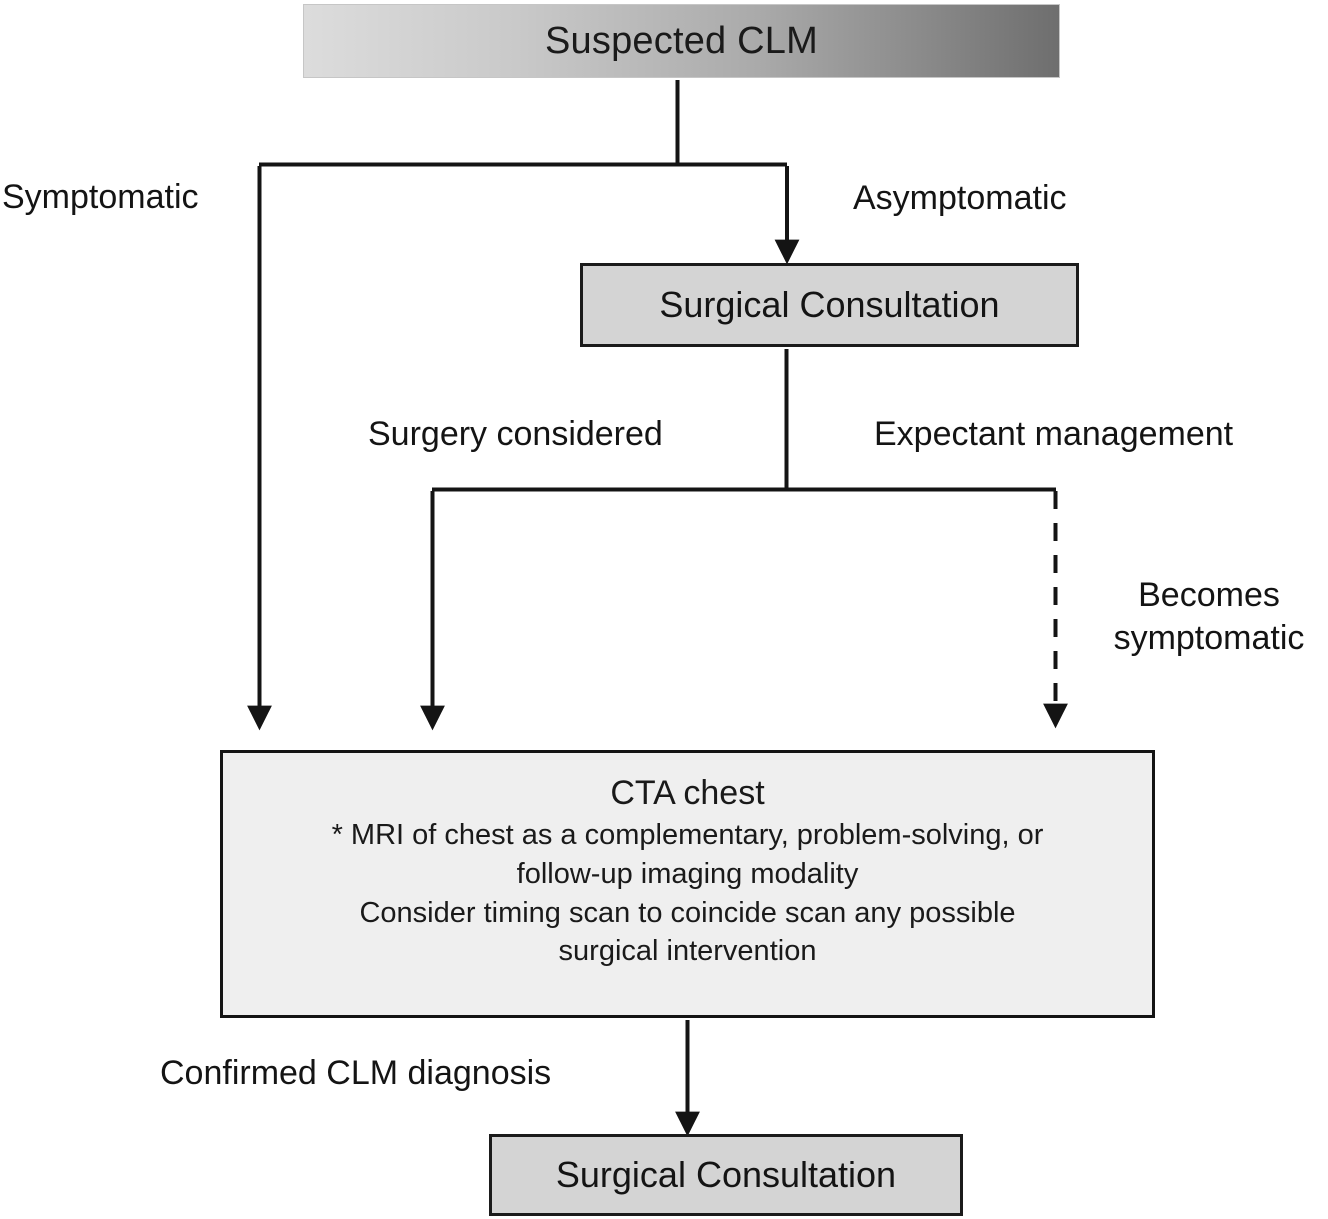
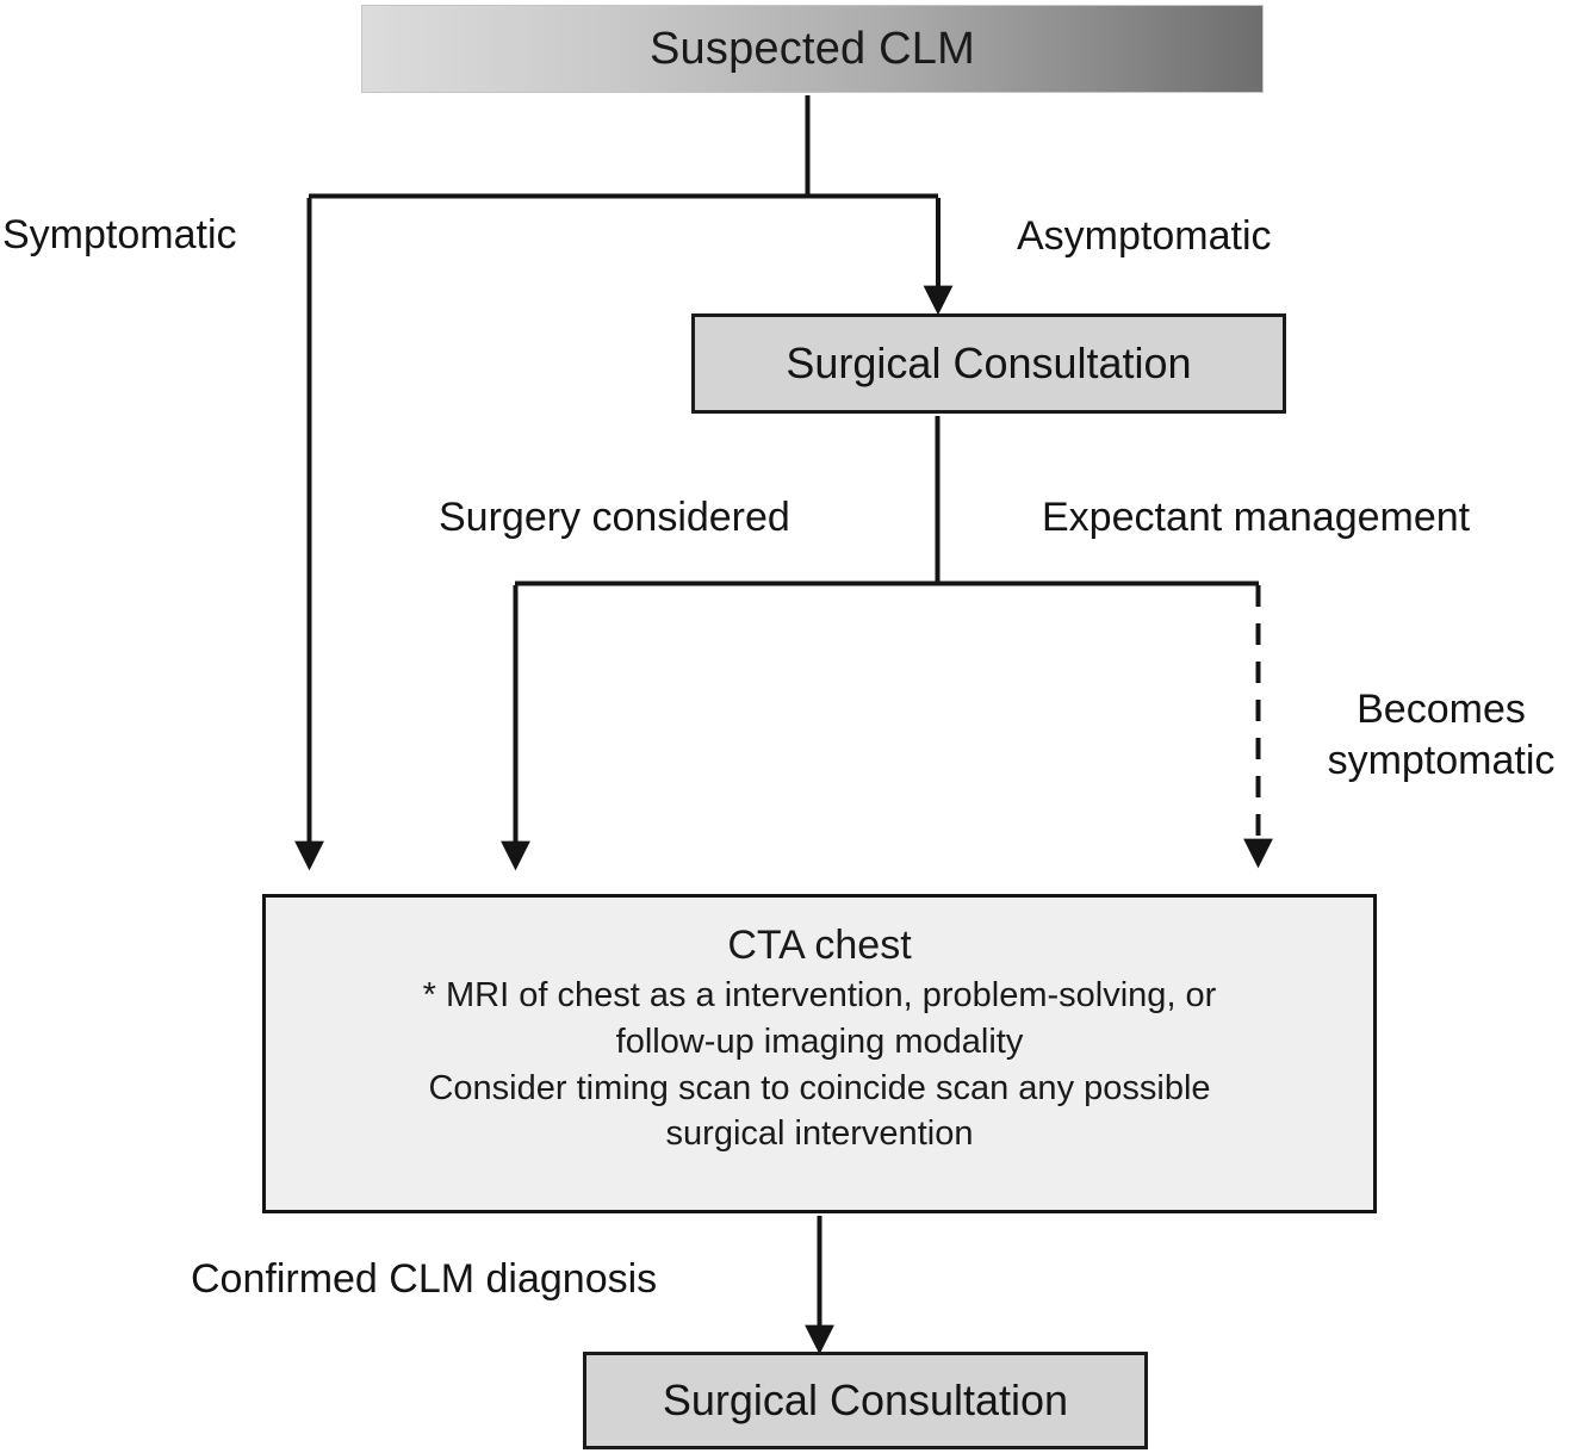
  Suspected CLM
  Surgical Consultation
  CTA chest
- * MRI of chest as a complementary, problem-solving, or
+ * MRI of chest as a intervention, problem-solving, or
  follow-up imaging modality
  Consider timing scan to coincide scan any possible
  surgical intervention
  Surgical Consultation
  Symptomatic
  Asymptomatic
  Surgery considered
  Expectant management
  Becomes symptomatic
  Confirmed CLM diagnosis
